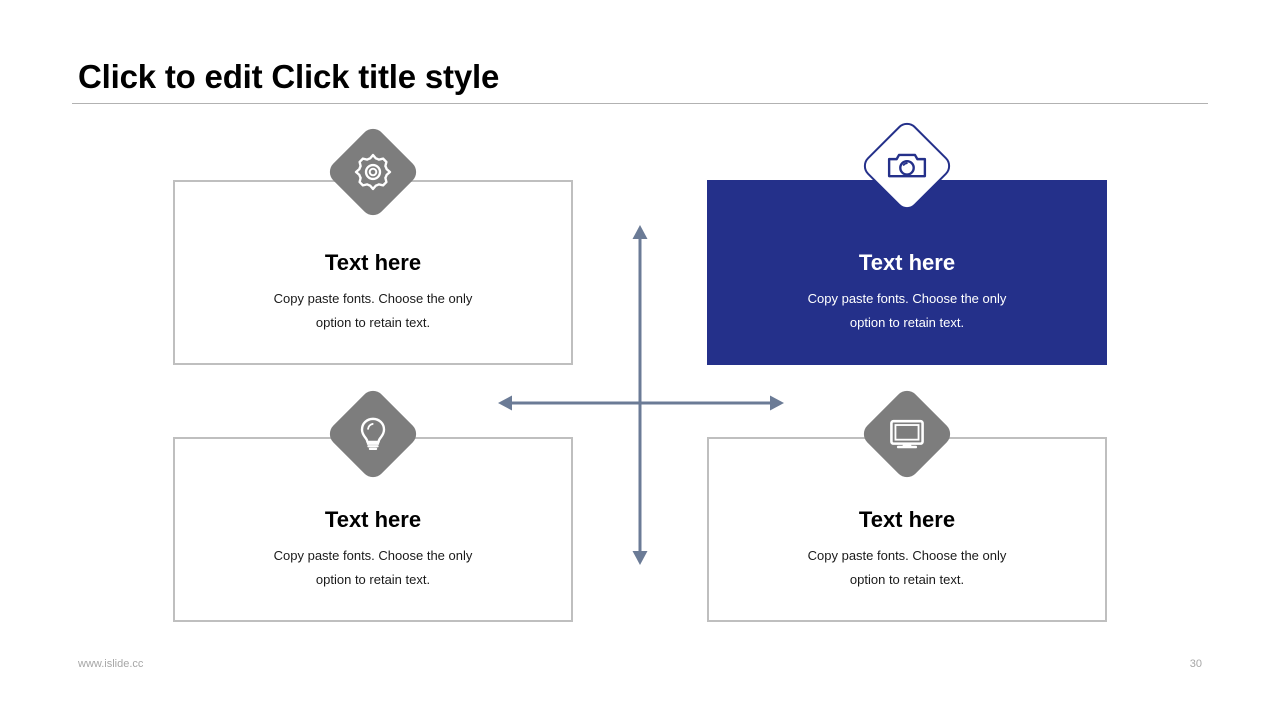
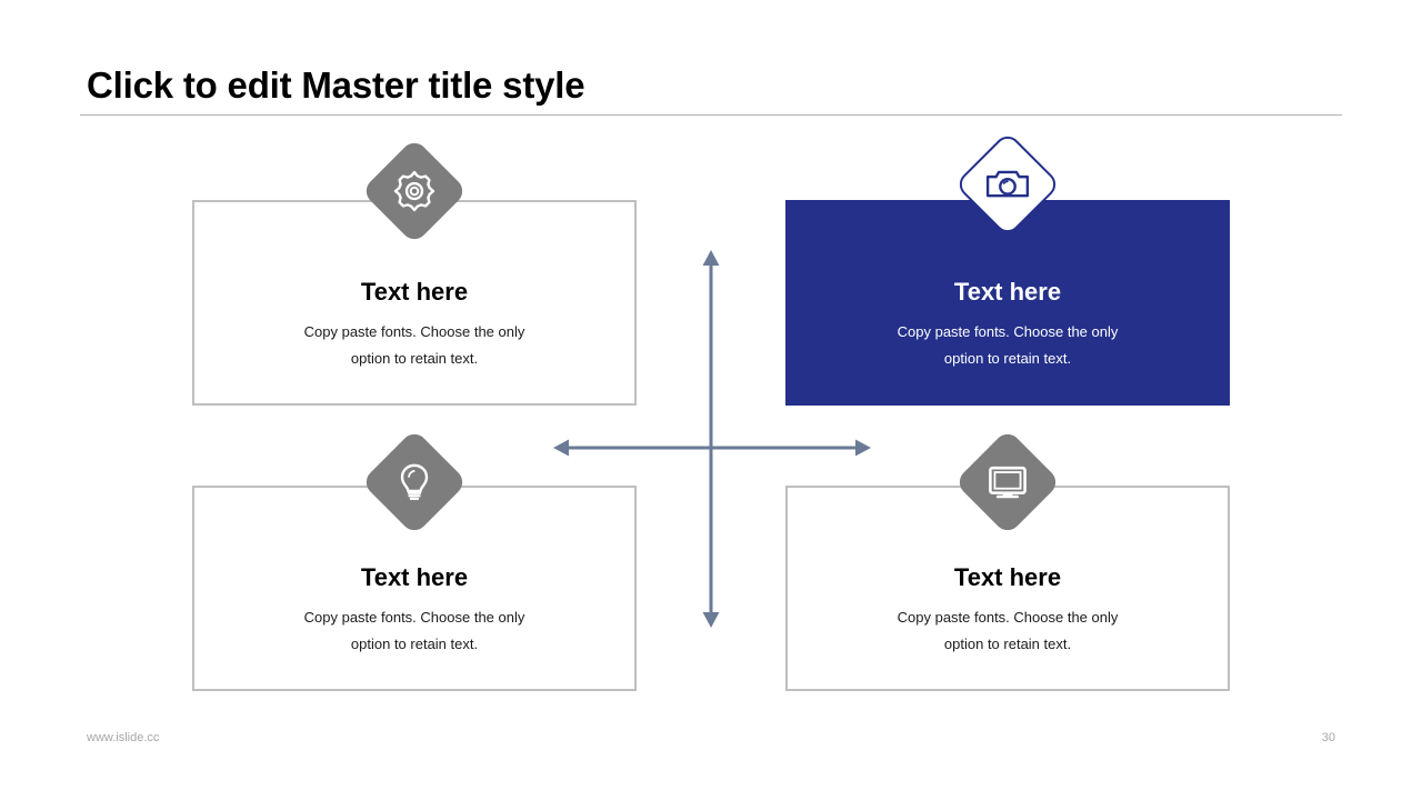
- Click to edit Click title style
+ Click to edit Master title style
  Text here
  Copy paste fonts. Choose the only
  option to retain text.
  Text here
  Copy paste fonts. Choose the only
  option to retain text.
  Text here
  Copy paste fonts. Choose the only
  option to retain text.
  Text here
  Copy paste fonts. Choose the only
  option to retain text.
  www.islide.cc
  30
